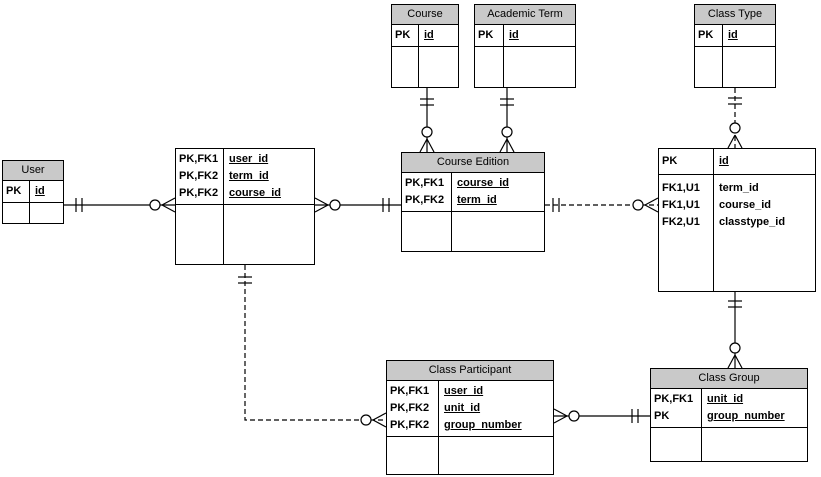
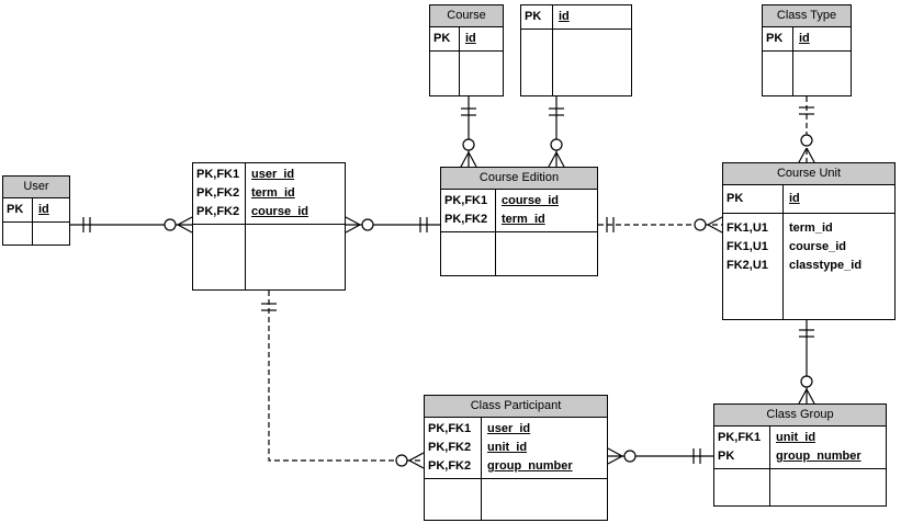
  User
  PK
  id
  PK,FK1
  user_id
  PK,FK2
  term_id
  PK,FK2
  course_id
  Course
  PK
  id
- Academic Term
  PK
  id
  Course Edition
  PK,FK1
  course_id
  PK,FK2
  term_id
  Class Type
  PK
  id
+ Course Unit
  PK
  id
  FK1,U1
  term_id
  FK1,U1
  course_id
  FK2,U1
  classtype_id
  Class Participant
  PK,FK1
  user_id
  PK,FK2
  unit_id
  PK,FK2
  group_number
  Class Group
  PK,FK1
  unit_id
  PK
  group_number
